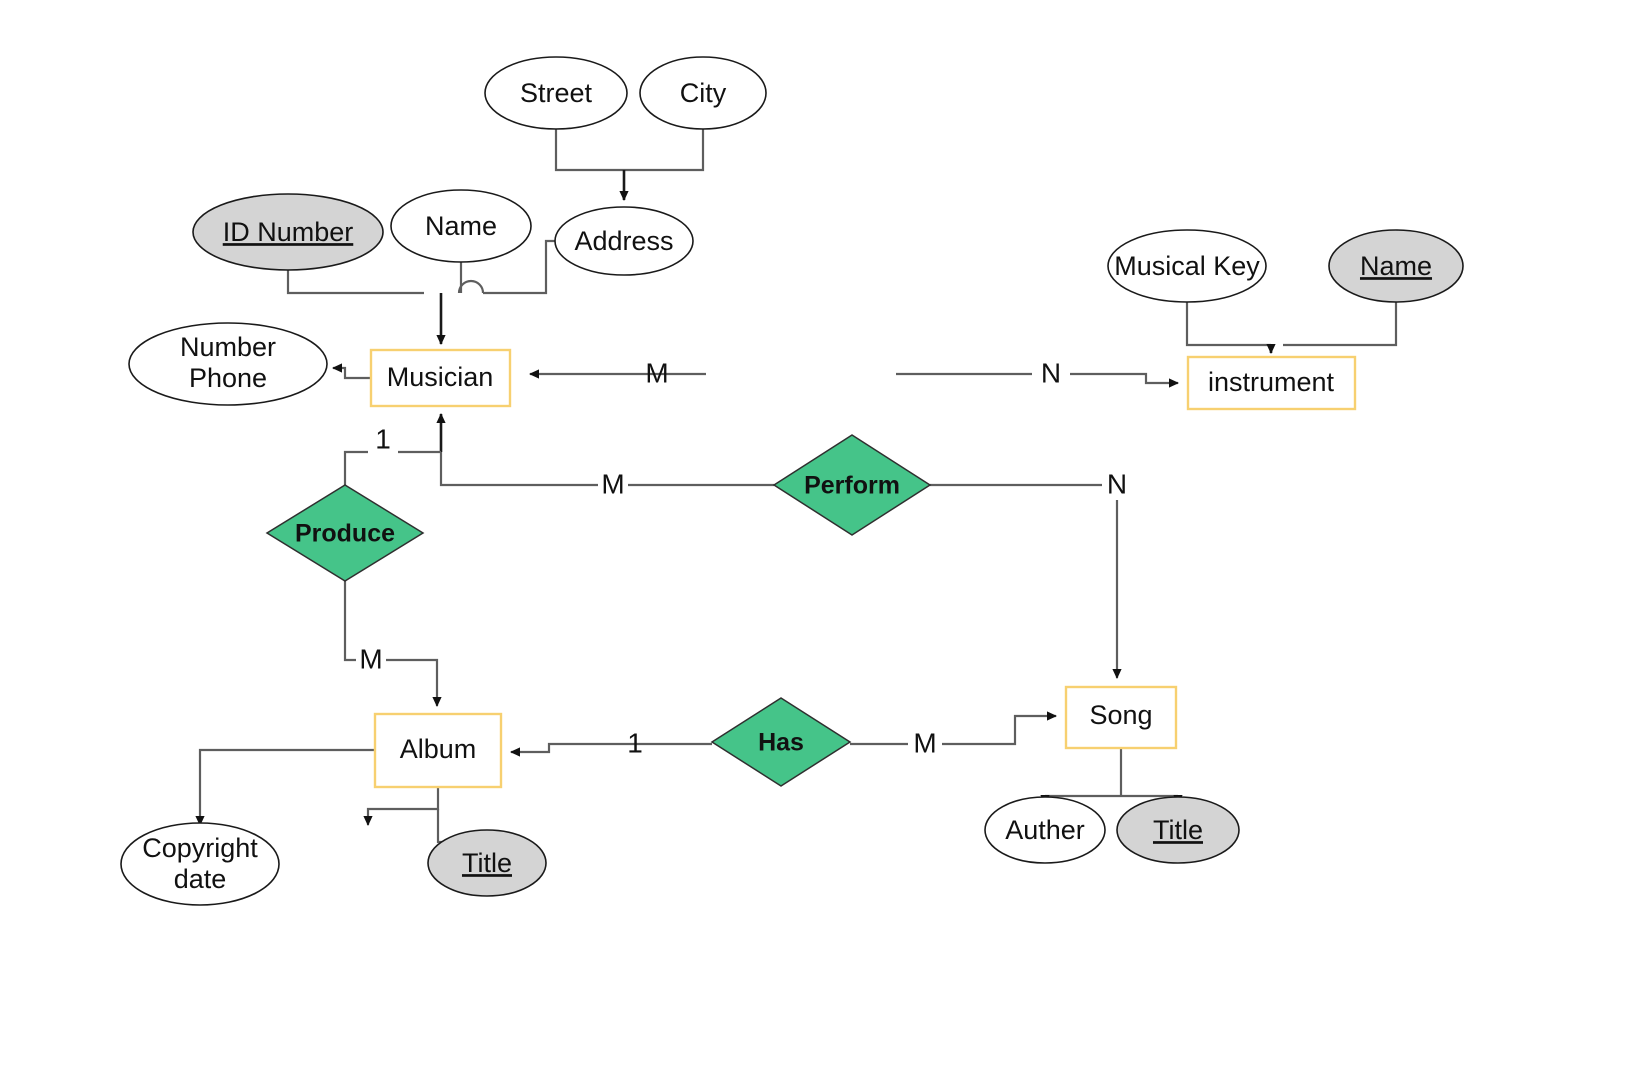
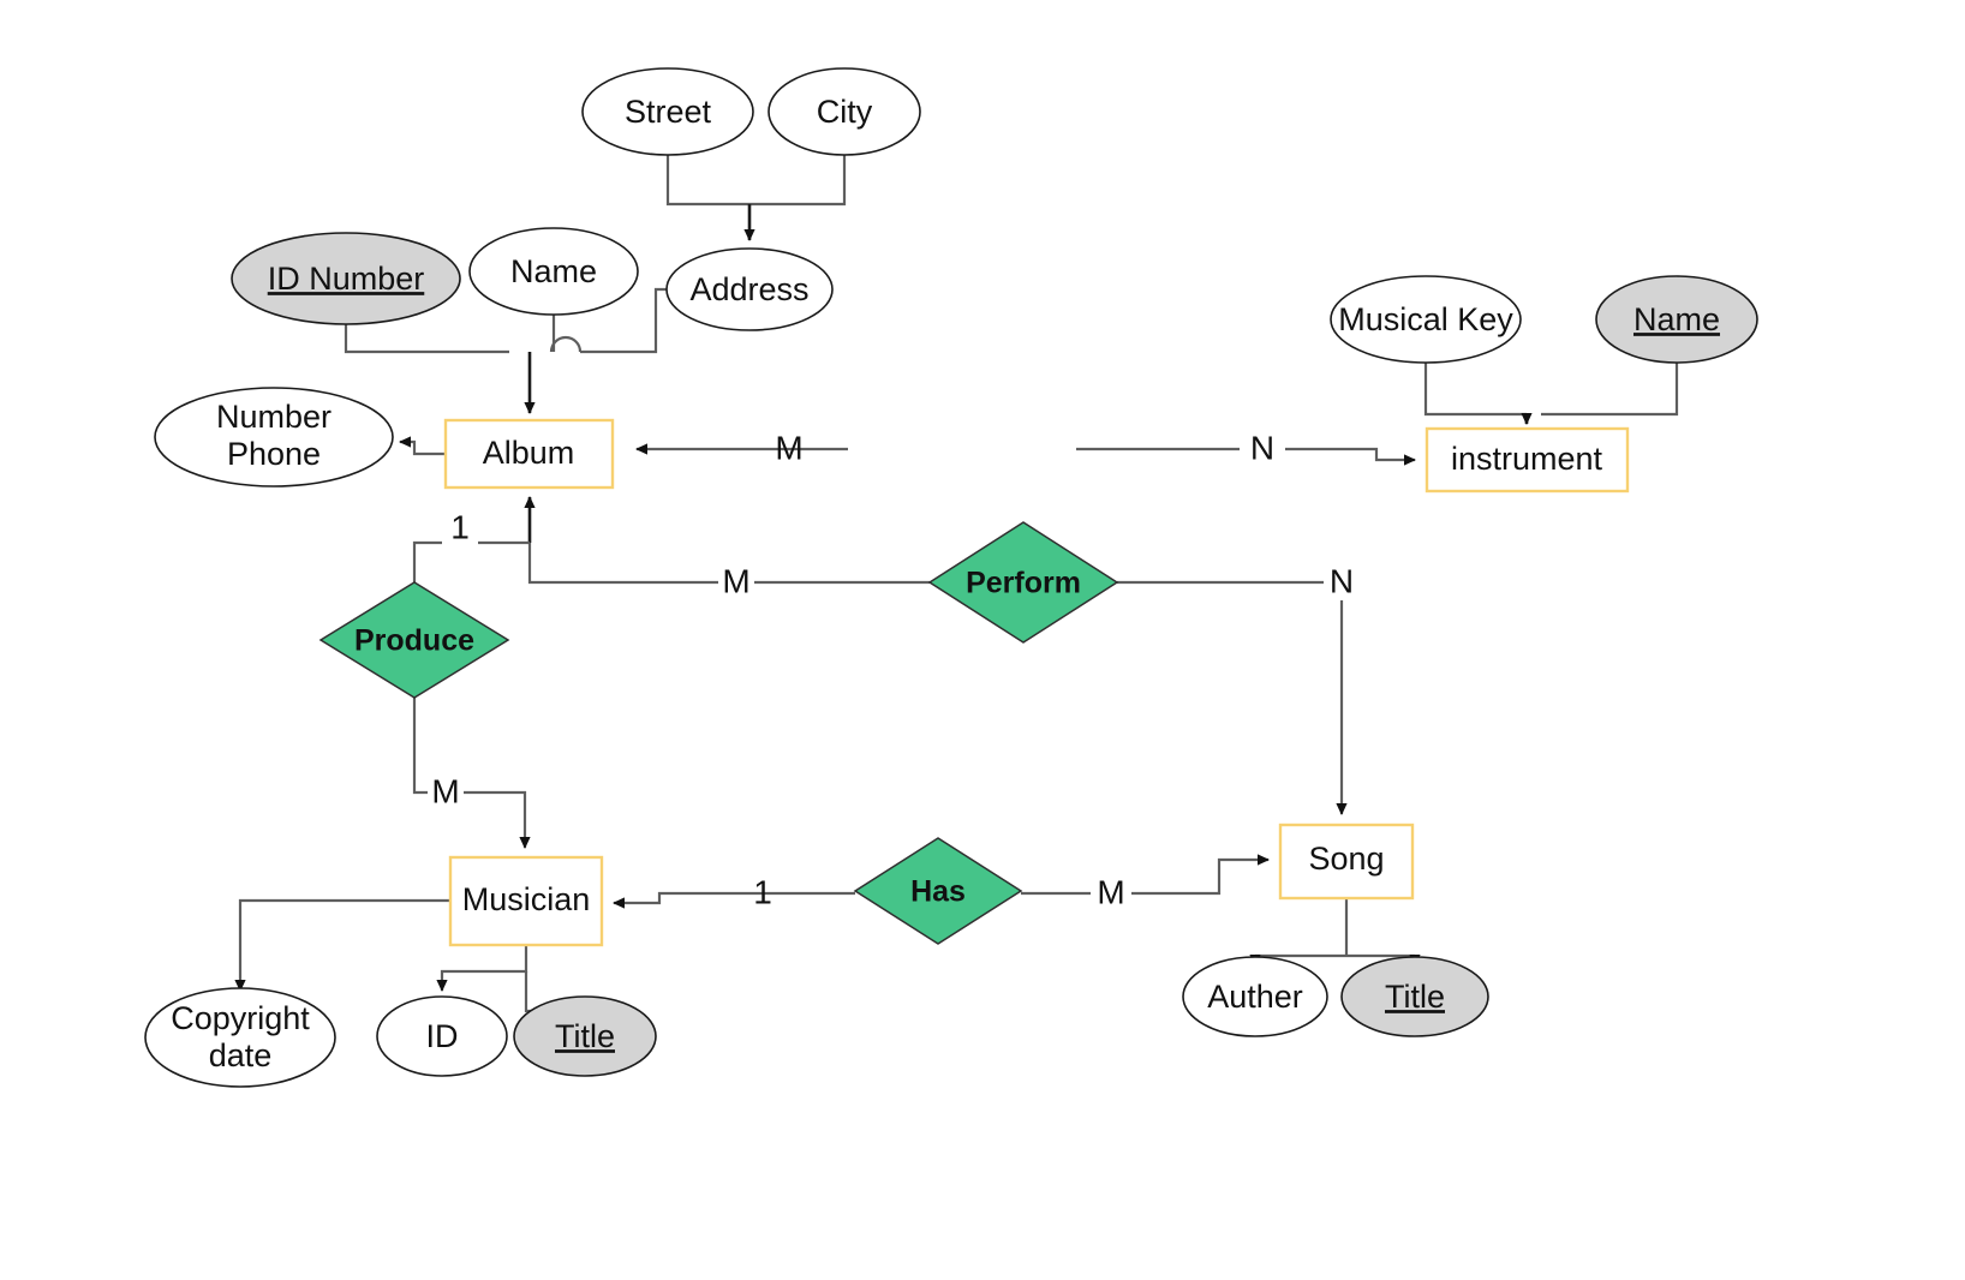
  Street
  City
  Address
  ID Number
  Name
  Number
  Phone
  Musical Key
  Name
  Auther
  Title
  Copyright
  date
+ ID
  Title
- Musician
+ Album
  instrument
  Song
- Album
+ Musician
  Perform
  Produce
  Has
  M
  N
  M
  N
  1
  M
  1
  M
